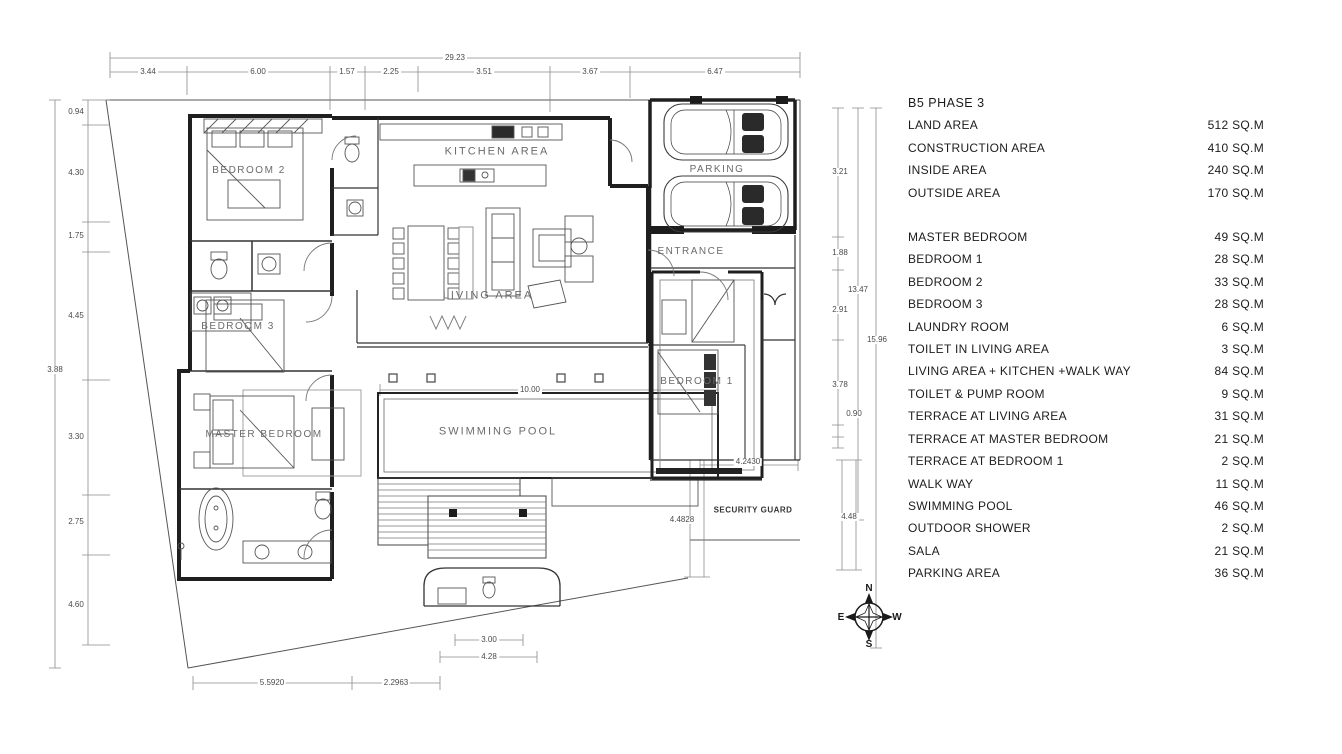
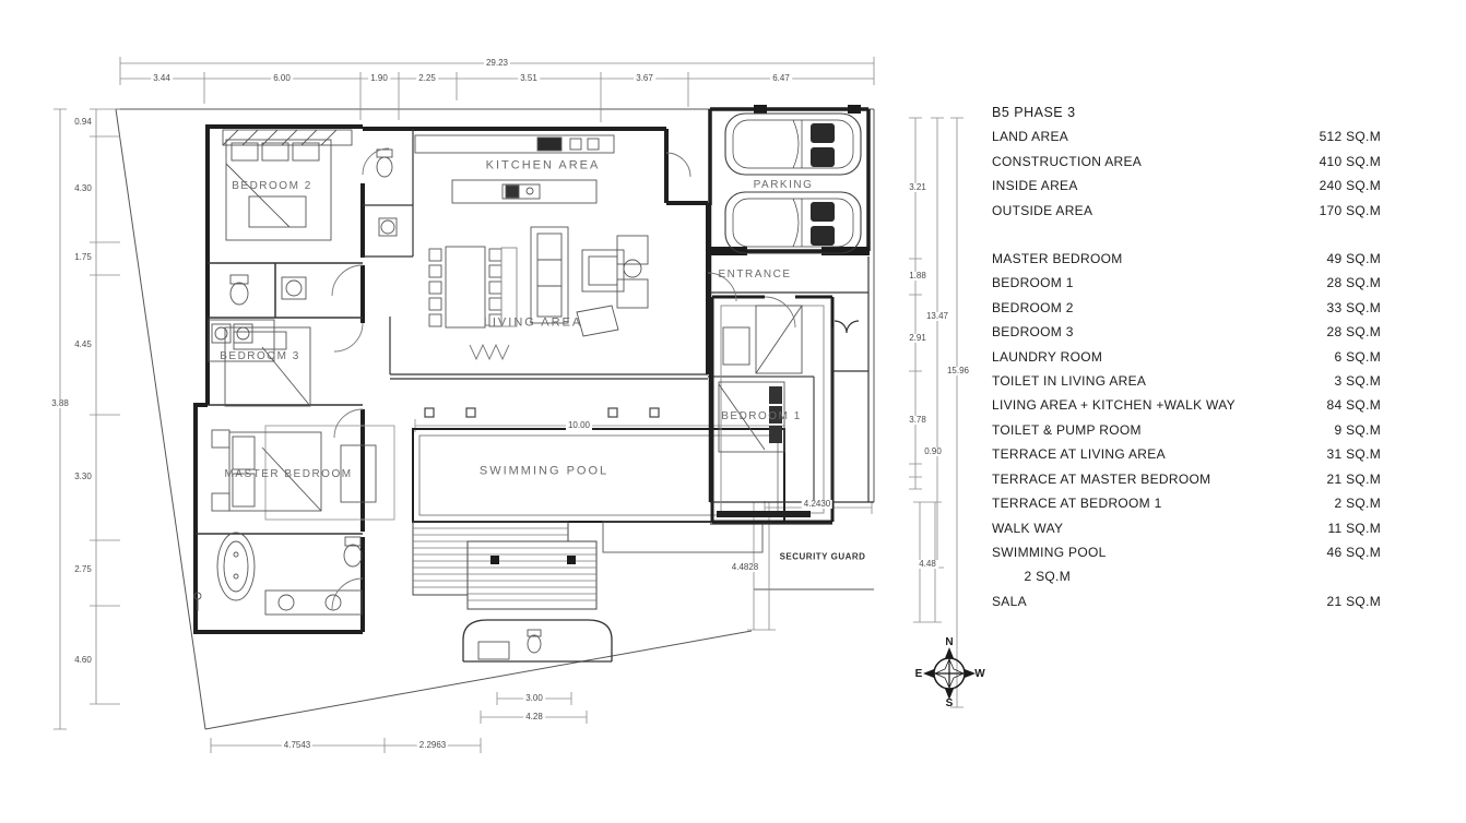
  KITCHEN AREA
  LIVING AREA
  BEDROOM 2
  BEDROOM 3
  MASTER BEDROOM
  BEDROOM 1
  PARKING
  ENTRANCE
  SWIMMING POOL
  SECURITY GUARD
  N
  E
  W
  S
  29.23
  3.44
  6.00
- 1.57
+ 1.90
  2.25
  3.51
  3.67
  6.47
  3.88
  0.94
  4.30
  1.75
  4.45
  3.30
  2.75
  4.60
  3.21
  1.88
  2.91
  3.78
  0.90
  13.47
  15.96
  4.48
  10.00
  4.2430
  4.4828
  3.00
  4.28
- 5.5920
+ 4.7543
  2.2963
  B5 PHASE 3
  LAND AREA
  512 SQ.M
  CONSTRUCTION AREA
  410 SQ.M
  INSIDE AREA
  240 SQ.M
  OUTSIDE AREA
  170 SQ.M
  MASTER BEDROOM
  49 SQ.M
  BEDROOM 1
  28 SQ.M
  BEDROOM 2
  33 SQ.M
  BEDROOM 3
  28 SQ.M
  LAUNDRY ROOM
  6 SQ.M
  TOILET IN LIVING AREA
  3 SQ.M
  LIVING AREA + KITCHEN +WALK WAY
  84 SQ.M
  TOILET & PUMP ROOM
  9 SQ.M
  TERRACE AT LIVING AREA
  31 SQ.M
  TERRACE AT MASTER BEDROOM
  21 SQ.M
  TERRACE AT BEDROOM 1
  2 SQ.M
  WALK WAY
  11 SQ.M
  SWIMMING POOL
  46 SQ.M
- OUTDOOR SHOWER
  2 SQ.M
  SALA
  21 SQ.M
- PARKING AREA
- 36 SQ.M
